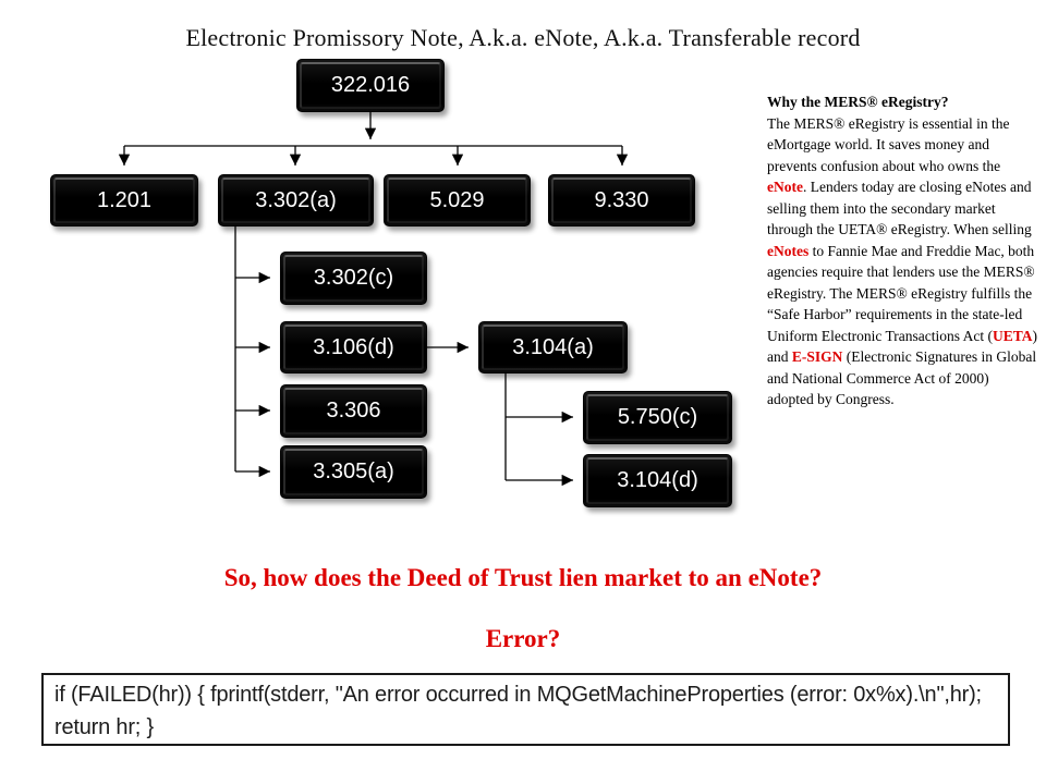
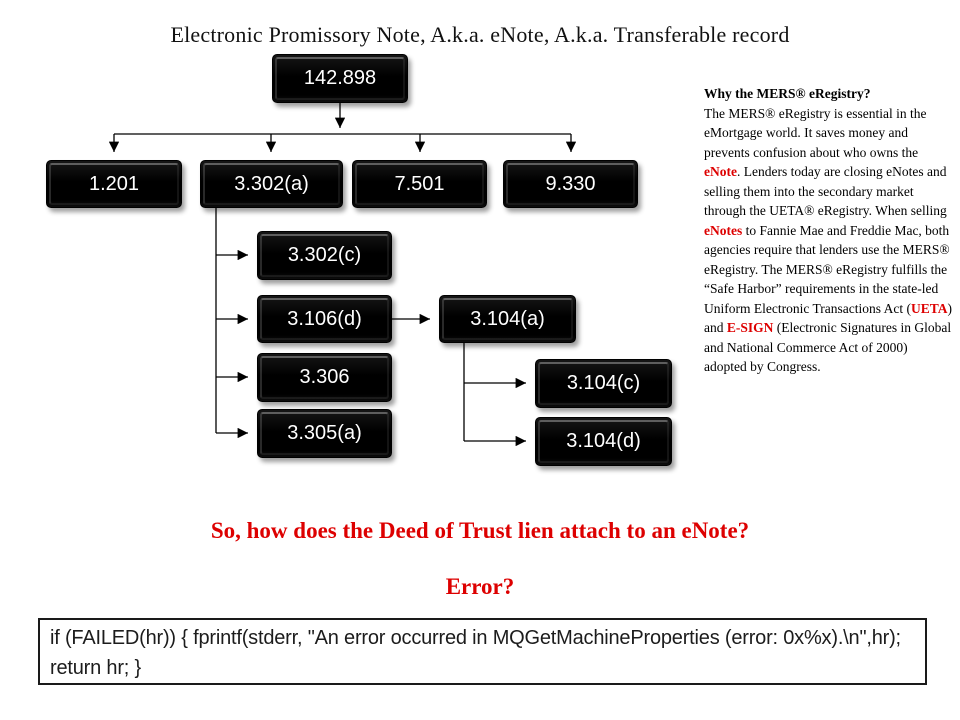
  Electronic Promissory Note, A.k.a. eNote, A.k.a. Transferable record
- 322.016
+ 142.898
  1.201
  3.302(a)
- 5.029
+ 7.501
  9.330
  3.302(c)
  3.106(d)
  3.306
  3.305(a)
  3.104(a)
- 5.750(c)
+ 3.104(c)
  3.104(d)
  Why the MERS® eRegistry?
  The MERS® eRegistry is essential in the eMortgage world. It saves money and prevents confusion about who owns the eNote. Lenders today are closing eNotes and selling them into the secondary market through the UETA® eRegistry. When selling eNotes to Fannie Mae and Freddie Mac, both agencies require that lenders use the MERS® eRegistry. The MERS® eRegistry fulfills the “Safe Harbor” requirements in the state-led Uniform Electronic Transactions Act (UETA) and E-SIGN (Electronic Signatures in Global and National Commerce Act of 2000) adopted by Congress.
- So, how does the Deed of Trust lien market to an eNote?
+ So, how does the Deed of Trust lien attach to an eNote?
  Error?
  if (FAILED(hr)) { fprintf(stderr, "An error occurred in MQGetMachineProperties (error: 0x%x).\n",hr); return hr; }
